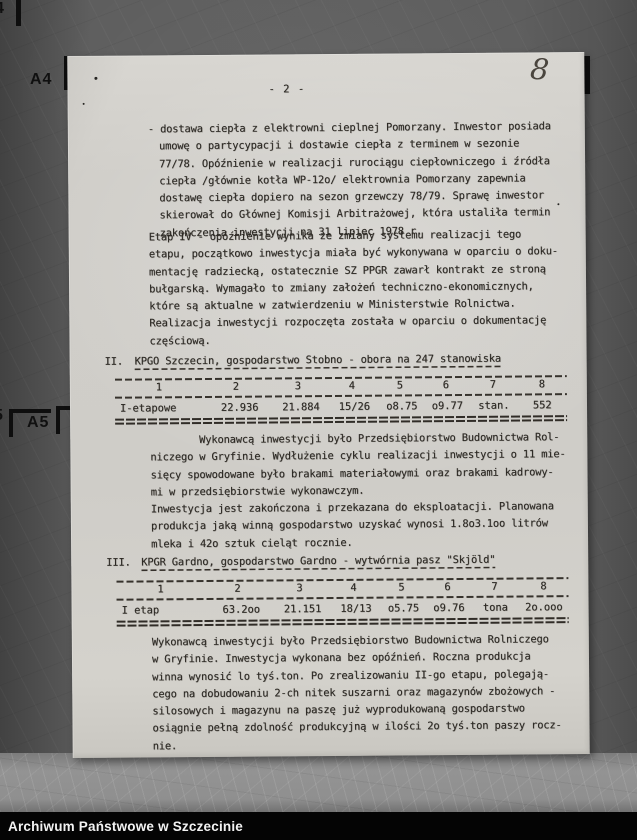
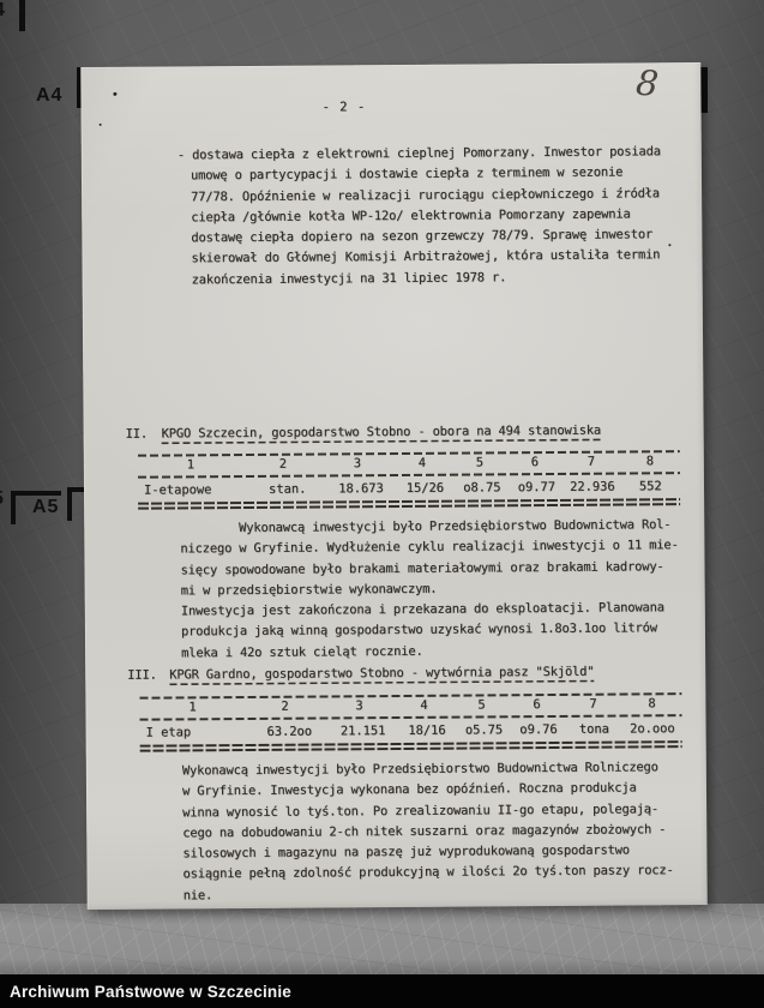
  A4
  A5
  - 2 -
  - dostawa ciepła z elektrowni cieplnej Pomorzany. Inwestor posiada
  umowę o partycypacji i dostawie ciepła z terminem w sezonie
  77/78. Opóźnienie w realizacji rurociągu ciepłowniczego i źródła
  ciepła /głównie kotła WP-12o/ elektrownia Pomorzany zapewnia
  dostawę ciepła dopiero na sezon grzewczy 78/79. Sprawę inwestor
  skierował do Głównej Komisji Arbitrażowej, która ustaliła termin
  zakończenia inwestycji na 31 lipiec 1978 r.
- Etap IV - opóźnienie wynika ze zmiany systemu realizacji tego
- etapu, początkowo inwestycja miała być wykonywana w oparciu o doku-
- mentację radziecką, ostatecznie SZ PPGR zawarł kontrakt ze stroną
- bułgarską. Wymagało to zmiany założeń techniczno-ekonomicznych,
- które są aktualne w zatwierdzeniu w Ministerstwie Rolnictwa.
- Realizacja inwestycji rozpoczęta została w oparciu o dokumentację
- częściową.
- II. KPGO Szczecin, gospodarstwo Stobno - obora na 247 stanowiska
+ II. KPGO Szczecin, gospodarstwo Stobno - obora na 494 stanowiska
  1
  2
  3
  4
  5
  6
  7
  8
  I-etapowe
- 22.936
+ stan.
- 21.884
+ 18.673
  15/26
  o8.75
  o9.77
- stan.
+ 22.936
  552
  Wykonawcą inwestycji było Przedsiębiorstwo Budownictwa Rol-
  niczego w Gryfinie. Wydłużenie cyklu realizacji inwestycji o 11 mie-
  sięcy spowodowane było brakami materiałowymi oraz brakami kadrowy-
  mi w przedsiębiorstwie wykonawczym.
  Inwestycja jest zakończona i przekazana do eksploatacji. Planowana
  produkcja jaką winną gospodarstwo uzyskać wynosi 1.8o3.1oo litrów
  mleka i 42o sztuk cieląt rocznie.
- III. KPGR Gardno, gospodarstwo Gardno - wytwórnia pasz "Skjöld"
+ III. KPGR Gardno, gospodarstwo Stobno - wytwórnia pasz "Skjöld"
  1
  2
  3
  4
  5
  6
  7
  8
  I etap
  63.2oo
  21.151
- 18/13
+ 18/16
  o5.75
  o9.76
  tona
  2o.ooo
  Wykonawcą inwestycji było Przedsiębiorstwo Budownictwa Rolniczego
  w Gryfinie. Inwestycja wykonana bez opóźnień. Roczna produkcja
  winna wynosić lo tyś.ton. Po zrealizowaniu II-go etapu, polegają-
  cego na dobudowaniu 2-ch nitek suszarni oraz magazynów zbożowych -
  silosowych i magazynu na paszę już wyprodukowaną gospodarstwo
  osiągnie pełną zdolność produkcyjną w ilości 2o tyś.ton paszy rocz-
  nie.
  Archiwum Państwowe w Szczecinie
